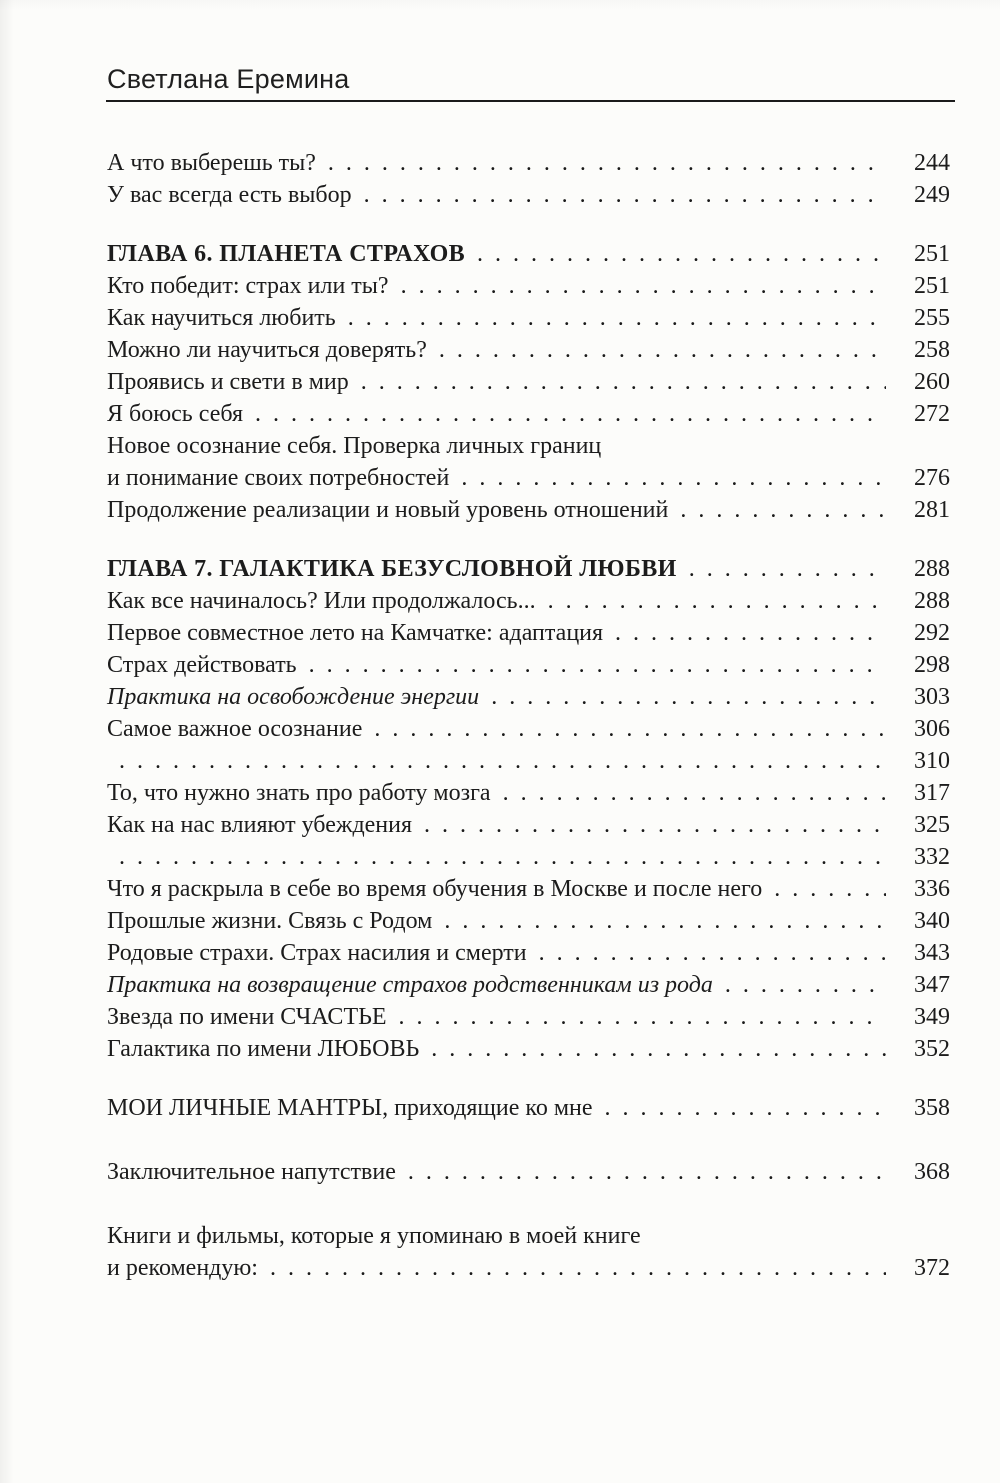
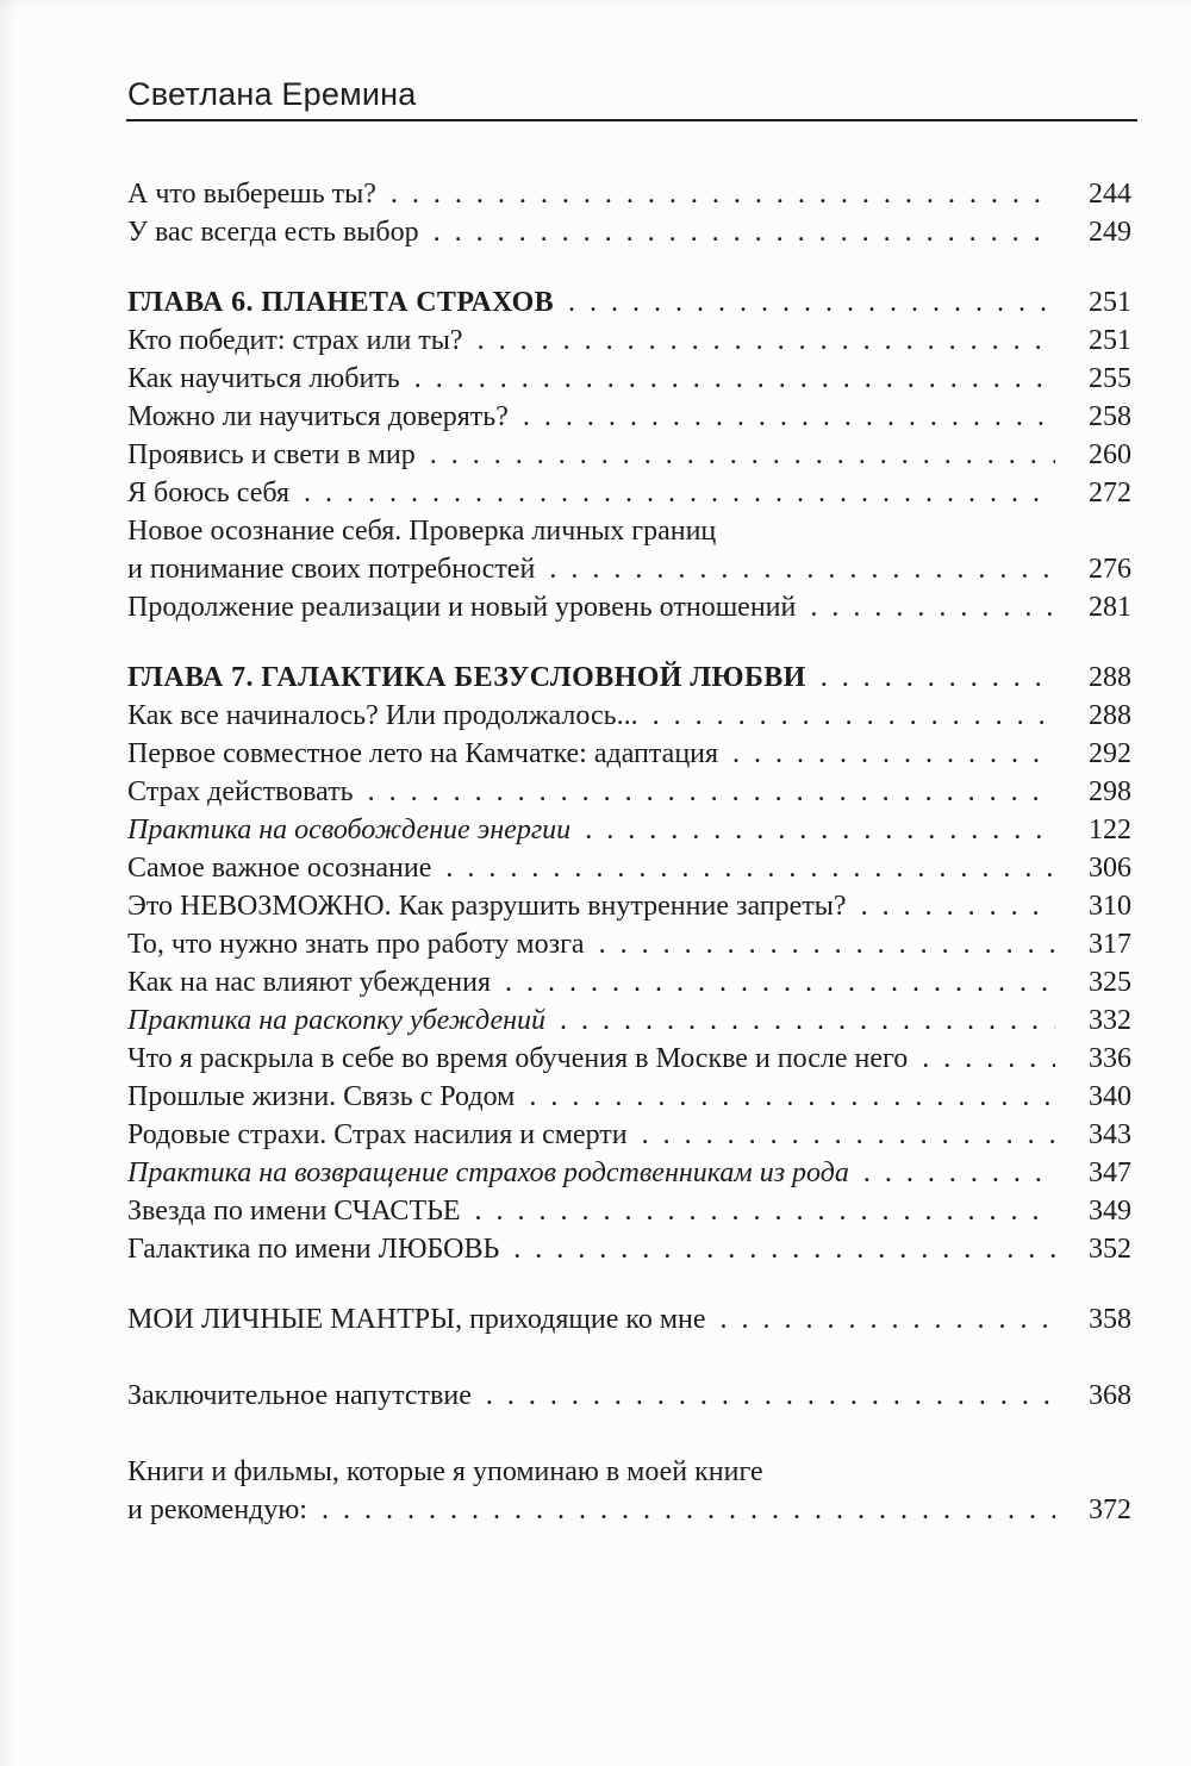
  Светлана Еремина
  А что выберешь ты?
  244
  У вас всегда есть выбор
  249
  ГЛАВА 6. ПЛАНЕТА СТРАХОВ
  251
  Кто победит: страх или ты?
  251
  Как научиться любить
  255
  Можно ли научиться доверять?
  258
  Проявись и свети в мир
  260
  Я боюсь себя
  272
  Новое осознание себя. Проверка личных границ
  и понимание своих потребностей
  276
  Продолжение реализации и новый уровень отношений
  281
  ГЛАВА 7. ГАЛАКТИКА БЕЗУСЛОВНОЙ ЛЮБВИ
  288
  Как все начиналось? Или продолжалось...
  288
  Первое совместное лето на Камчатке: адаптация
  292
  Страх действовать
  298
  Практика на освобождение энергии
- 303
+ 122
  Самое важное осознание
  306
+ Это НЕВОЗМОЖНО. Как разрушить внутренние запреты?
  310
  То, что нужно знать про работу мозга
  317
  Как на нас влияют убеждения
  325
+ Практика на раскопку убеждений
  332
  Что я раскрыла в себе во время обучения в Москве и после него
  336
  Прошлые жизни. Связь с Родом
  340
  Родовые страхи. Страх насилия и смерти
  343
  Практика на возвращение страхов родственникам из рода
  347
  Звезда по имени СЧАСТЬЕ
  349
  Галактика по имени ЛЮБОВЬ
  352
  МОИ ЛИЧНЫЕ МАНТРЫ, приходящие ко мне
  358
  Заключительное напутствие
  368
  Книги и фильмы, которые я упоминаю в моей книге
  и рекомендую:
  372
